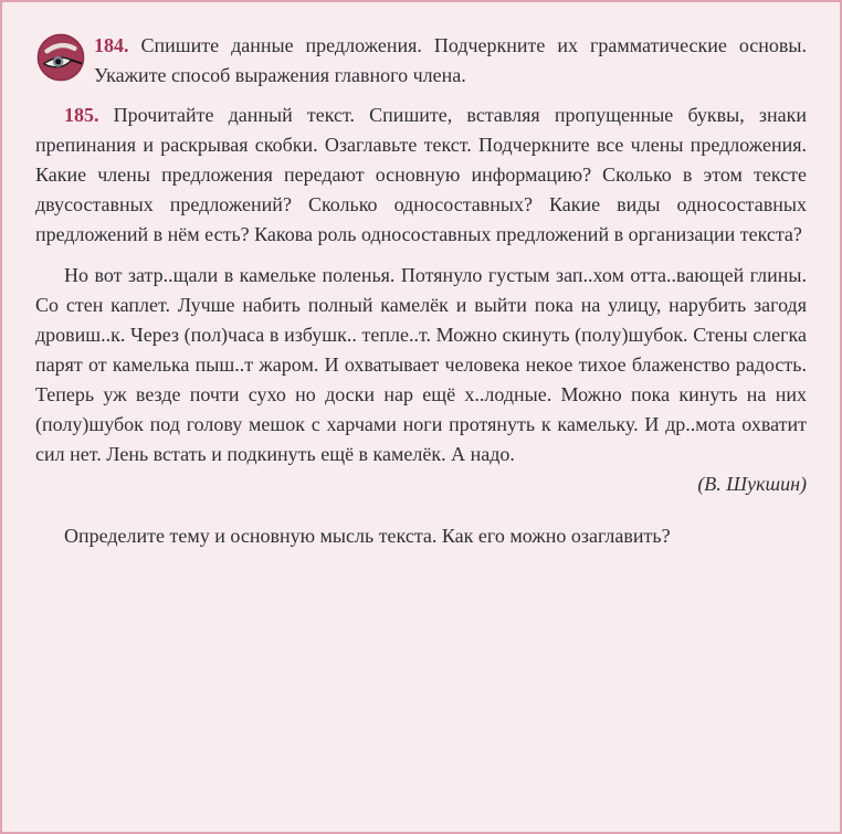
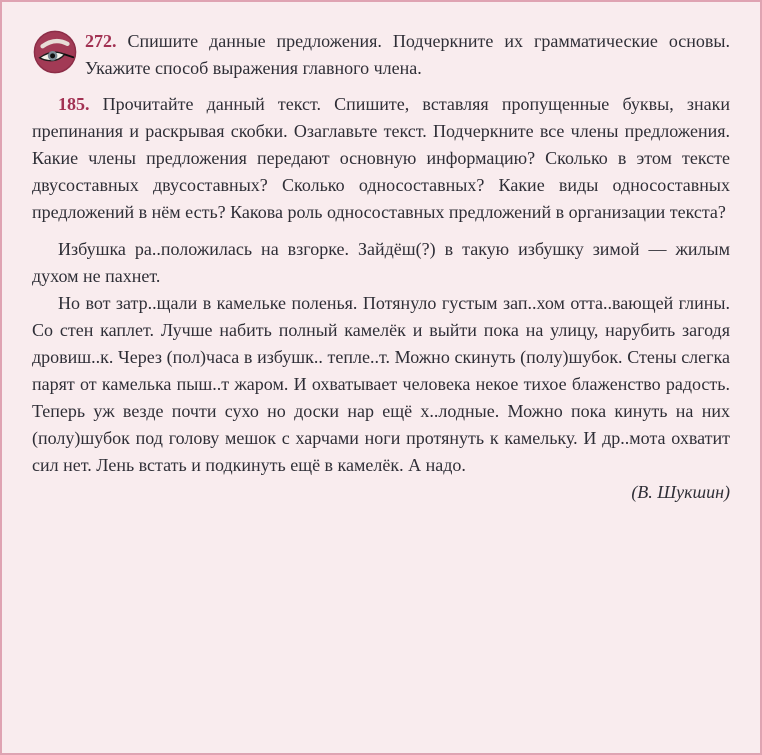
- 184. Спишите данные предложения. Подчеркните их грамматические основы. Укажите способ выражения главного члена.
+ 272. Спишите данные предложения. Подчеркните их грамматические основы. Укажите способ выражения главного члена.
- 185. Прочитайте данный текст. Спишите, вставляя пропущенные буквы, знаки препинания и раскрывая скобки. Озаглавьте текст. Подчеркните все члены предложения. Какие члены предложения передают основную информацию? Сколько в этом тексте двусоставных предложений? Сколько односоставных? Какие виды односоставных предложений в нём есть? Какова роль односоставных предложений в организации текста?
+ 185. Прочитайте данный текст. Спишите, вставляя пропущенные буквы, знаки препинания и раскрывая скобки. Озаглавьте текст. Подчеркните все члены предложения. Какие члены предложения передают основную информацию? Сколько в этом тексте двусоставных двусоставных? Сколько односоставных? Какие виды односоставных предложений в нём есть? Какова роль односоставных предложений в организации текста?
+ Избушка ра..положилась на взгорке. Зайдёш(?) в такую избушку зимой — жилым духом не пахнет.
  Но вот затр..щали в камельке поленья. Потянуло густым зап..хом отта..вающей глины. Со стен каплет. Лучше набить полный камелёк и выйти пока на улицу, нарубить загодя дровиш..к. Через (пол)часа в избушк.. тепле..т. Можно скинуть (полу)шубок. Стены слегка парят от камелька пыш..т жаром. И охватывает человека некое тихое блаженство радость. Теперь уж везде почти сухо но доски нар ещё х..лодные. Можно пока кинуть на них (полу)шубок под голову мешок с харчами ноги протянуть к камельку. И др..мота охватит сил нет. Лень встать и подкинуть ещё в камелёк. А надо.
  (В. Шукшин)
- Определите тему и основную мысль текста. Как его можно озаглавить?
